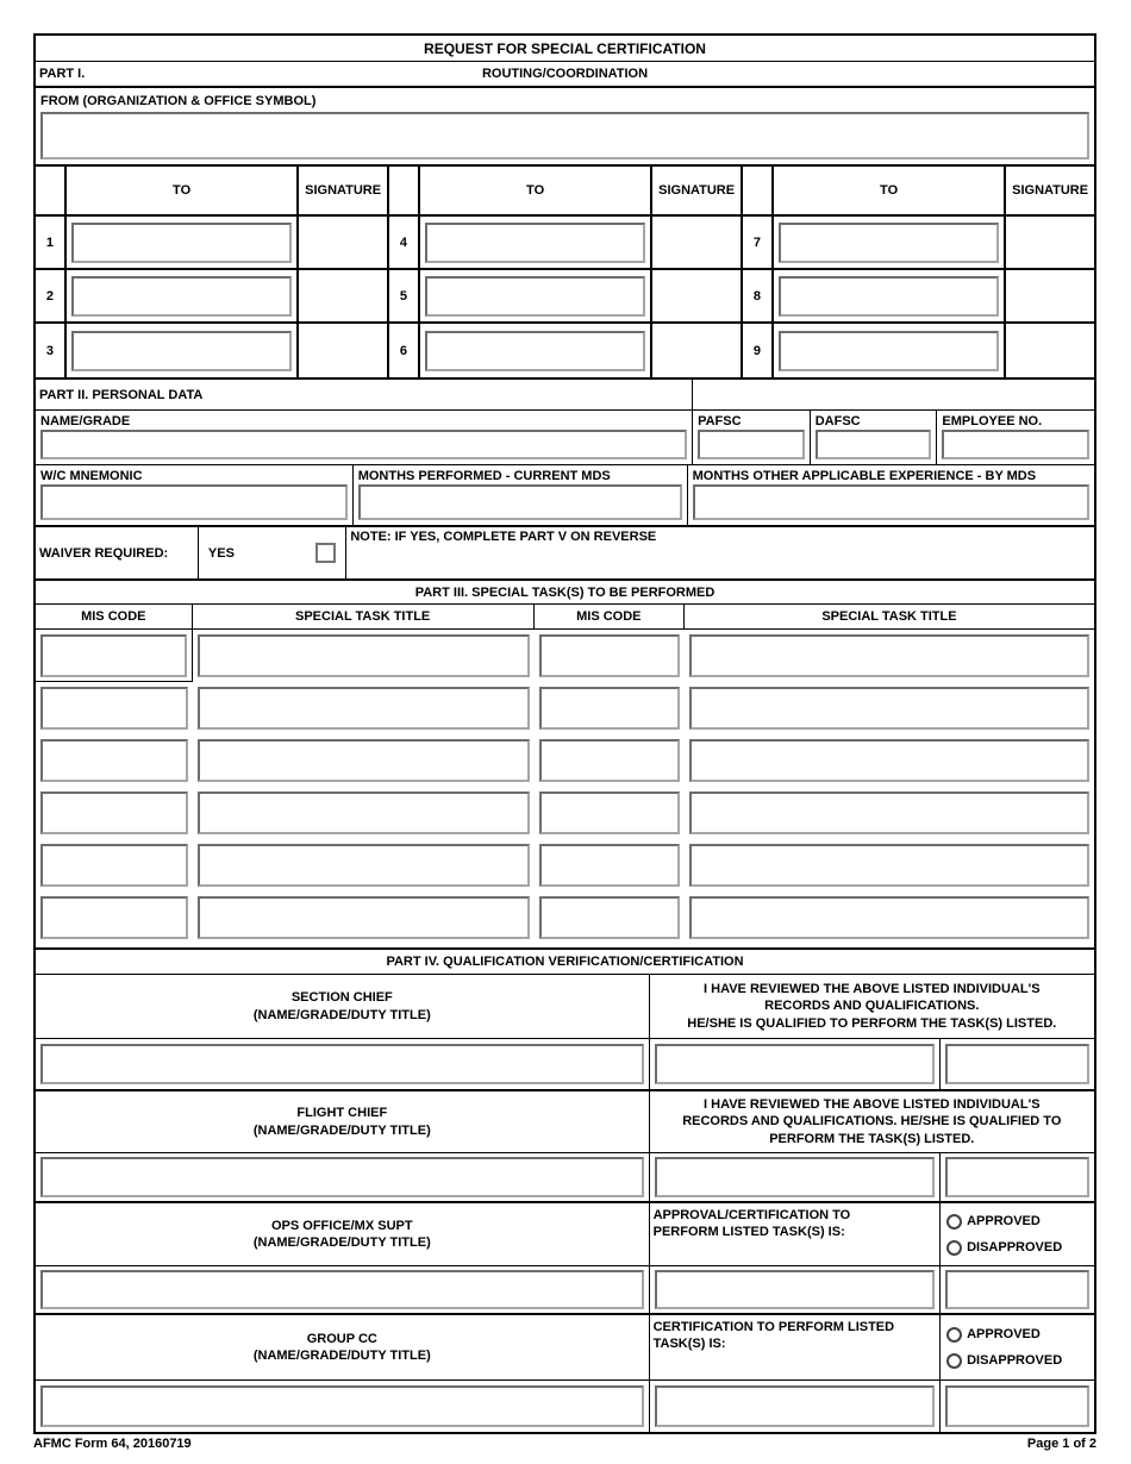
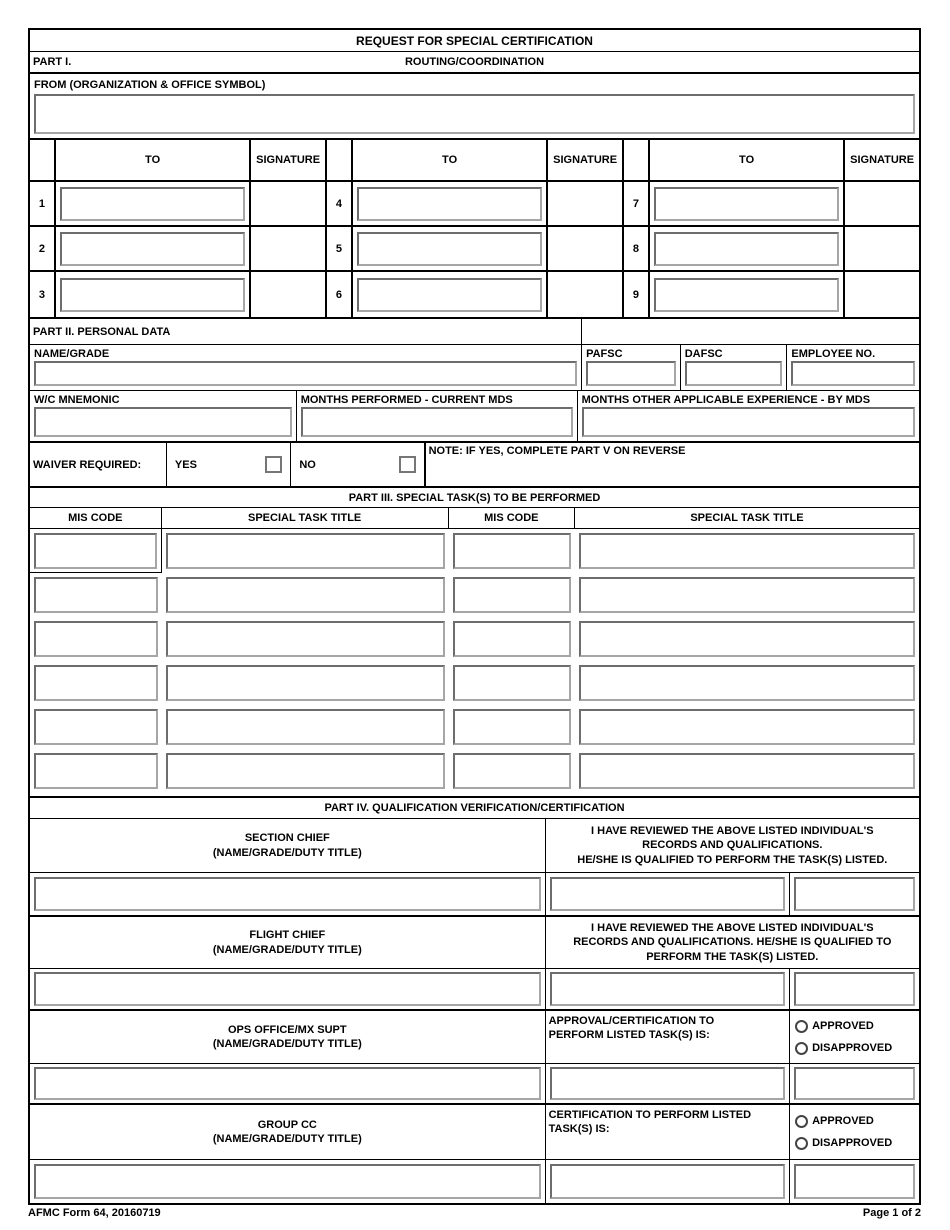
  REQUEST FOR SPECIAL CERTIFICATION
  PART I.
  ROUTING/COORDINATION
  FROM (ORGANIZATION & OFFICE SYMBOL)
  TO
  SIGNATURE
  1
  2
  3
  TO
  SIGNATURE
  4
  5
  6
  TO
  SIGNATURE
  7
  8
  9
  PART II. PERSONAL DATA
  NAME/GRADE
  PAFSC
  DAFSC
  EMPLOYEE NO.
  W/C MNEMONIC
  MONTHS PERFORMED - CURRENT MDS
  MONTHS OTHER APPLICABLE EXPERIENCE - BY MDS
  WAIVER REQUIRED:
  YES
+ NO
  NOTE: IF YES, COMPLETE PART V ON REVERSE
  PART III. SPECIAL TASK(S) TO BE PERFORMED
  MIS CODE
  SPECIAL TASK TITLE
  MIS CODE
  SPECIAL TASK TITLE
  PART IV. QUALIFICATION VERIFICATION/CERTIFICATION
  SECTION CHIEF
  (NAME/GRADE/DUTY TITLE)
  I HAVE REVIEWED THE ABOVE LISTED INDIVIDUAL'S
  RECORDS AND QUALIFICATIONS.
  HE/SHE IS QUALIFIED TO PERFORM THE TASK(S) LISTED.
  FLIGHT CHIEF
  (NAME/GRADE/DUTY TITLE)
  I HAVE REVIEWED THE ABOVE LISTED INDIVIDUAL'S
  RECORDS AND QUALIFICATIONS. HE/SHE IS QUALIFIED TO
  PERFORM THE TASK(S) LISTED.
  OPS OFFICE/MX SUPT
  (NAME/GRADE/DUTY TITLE)
  APPROVAL/CERTIFICATION TO
  PERFORM LISTED TASK(S) IS:
  APPROVED
  DISAPPROVED
  GROUP CC
  (NAME/GRADE/DUTY TITLE)
  CERTIFICATION TO PERFORM LISTED
  TASK(S) IS:
  APPROVED
  DISAPPROVED
  AFMC Form 64, 20160719
  Page 1 of 2
